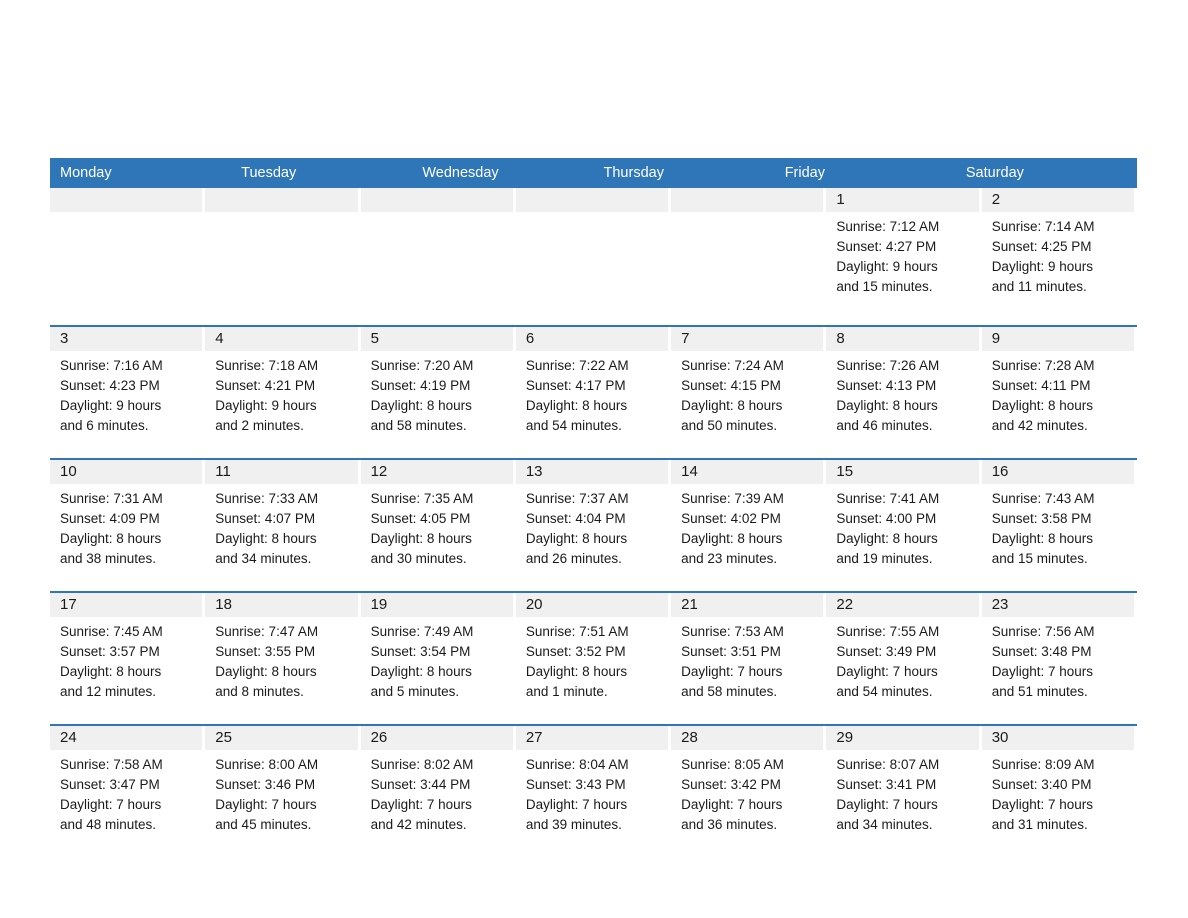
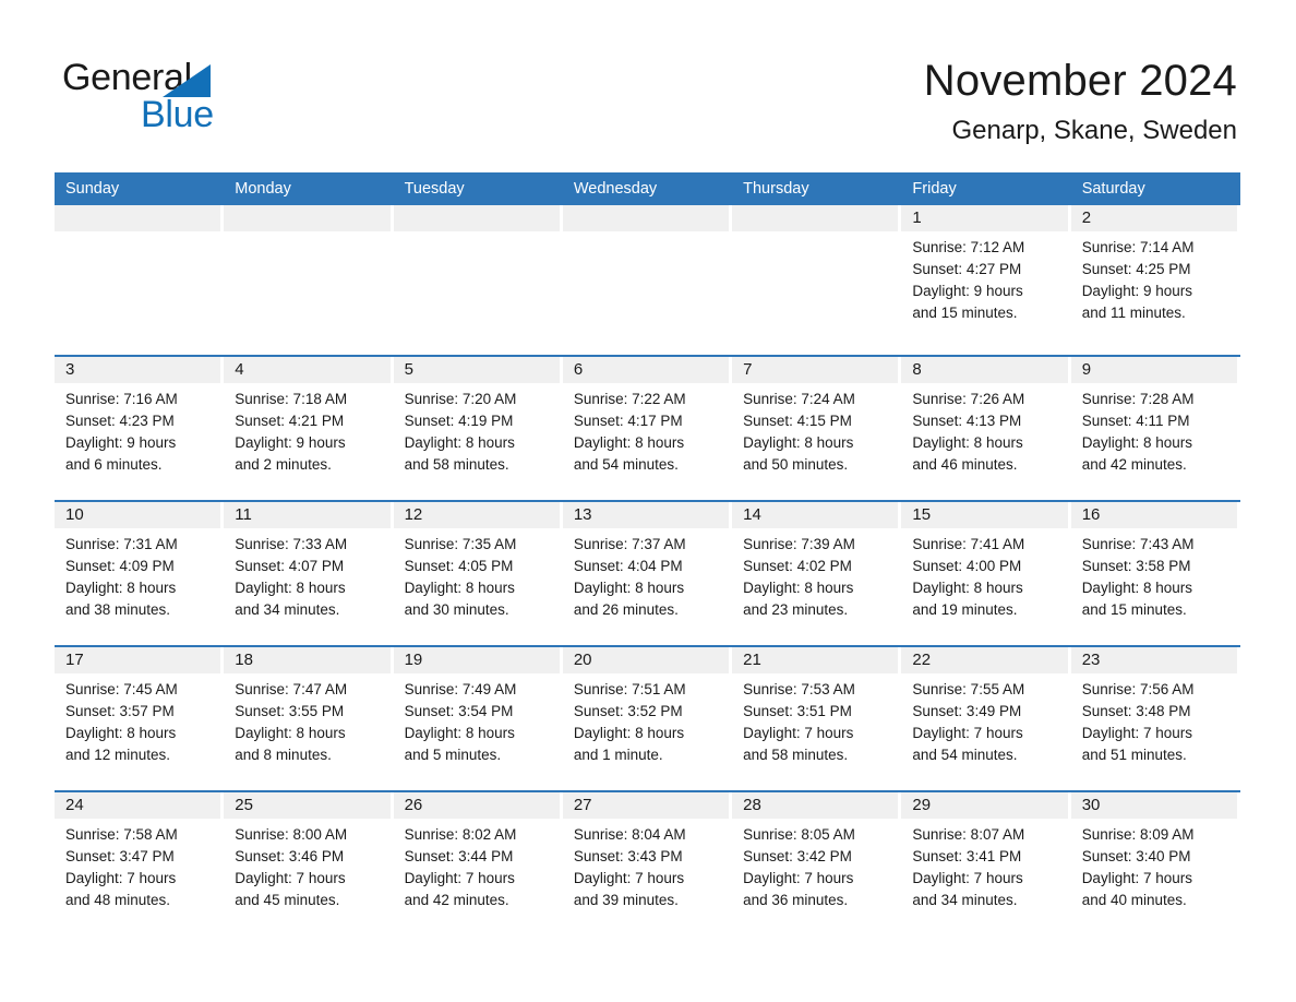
+ General
+ Blue
+ November 2024
+ Genarp, Skane, Sweden
+ Sunday
  Monday
  Tuesday
  Wednesday
  Thursday
  Friday
  Saturday
  1
  Sunrise: 7:12 AM
  Sunset: 4:27 PM
  Daylight: 9 hours
  and 15 minutes.
  2
  Sunrise: 7:14 AM
  Sunset: 4:25 PM
  Daylight: 9 hours
  and 11 minutes.
  3
  Sunrise: 7:16 AM
  Sunset: 4:23 PM
  Daylight: 9 hours
  and 6 minutes.
  4
  Sunrise: 7:18 AM
  Sunset: 4:21 PM
  Daylight: 9 hours
  and 2 minutes.
  5
  Sunrise: 7:20 AM
  Sunset: 4:19 PM
  Daylight: 8 hours
  and 58 minutes.
  6
  Sunrise: 7:22 AM
  Sunset: 4:17 PM
  Daylight: 8 hours
  and 54 minutes.
  7
  Sunrise: 7:24 AM
  Sunset: 4:15 PM
  Daylight: 8 hours
  and 50 minutes.
  8
  Sunrise: 7:26 AM
  Sunset: 4:13 PM
  Daylight: 8 hours
  and 46 minutes.
  9
  Sunrise: 7:28 AM
  Sunset: 4:11 PM
  Daylight: 8 hours
  and 42 minutes.
  10
  Sunrise: 7:31 AM
  Sunset: 4:09 PM
  Daylight: 8 hours
  and 38 minutes.
  11
  Sunrise: 7:33 AM
  Sunset: 4:07 PM
  Daylight: 8 hours
  and 34 minutes.
  12
  Sunrise: 7:35 AM
  Sunset: 4:05 PM
  Daylight: 8 hours
  and 30 minutes.
  13
  Sunrise: 7:37 AM
  Sunset: 4:04 PM
  Daylight: 8 hours
  and 26 minutes.
  14
  Sunrise: 7:39 AM
  Sunset: 4:02 PM
  Daylight: 8 hours
  and 23 minutes.
  15
  Sunrise: 7:41 AM
  Sunset: 4:00 PM
  Daylight: 8 hours
  and 19 minutes.
  16
  Sunrise: 7:43 AM
  Sunset: 3:58 PM
  Daylight: 8 hours
  and 15 minutes.
  17
  Sunrise: 7:45 AM
  Sunset: 3:57 PM
  Daylight: 8 hours
  and 12 minutes.
  18
  Sunrise: 7:47 AM
  Sunset: 3:55 PM
  Daylight: 8 hours
  and 8 minutes.
  19
  Sunrise: 7:49 AM
  Sunset: 3:54 PM
  Daylight: 8 hours
  and 5 minutes.
  20
  Sunrise: 7:51 AM
  Sunset: 3:52 PM
  Daylight: 8 hours
  and 1 minute.
  21
  Sunrise: 7:53 AM
  Sunset: 3:51 PM
  Daylight: 7 hours
  and 58 minutes.
  22
  Sunrise: 7:55 AM
  Sunset: 3:49 PM
  Daylight: 7 hours
  and 54 minutes.
  23
  Sunrise: 7:56 AM
  Sunset: 3:48 PM
  Daylight: 7 hours
  and 51 minutes.
  24
  Sunrise: 7:58 AM
  Sunset: 3:47 PM
  Daylight: 7 hours
  and 48 minutes.
  25
  Sunrise: 8:00 AM
  Sunset: 3:46 PM
  Daylight: 7 hours
  and 45 minutes.
  26
  Sunrise: 8:02 AM
  Sunset: 3:44 PM
  Daylight: 7 hours
  and 42 minutes.
  27
  Sunrise: 8:04 AM
  Sunset: 3:43 PM
  Daylight: 7 hours
  and 39 minutes.
  28
  Sunrise: 8:05 AM
  Sunset: 3:42 PM
  Daylight: 7 hours
  and 36 minutes.
  29
  Sunrise: 8:07 AM
  Sunset: 3:41 PM
  Daylight: 7 hours
  and 34 minutes.
  30
  Sunrise: 8:09 AM
  Sunset: 3:40 PM
  Daylight: 7 hours
- and 31 minutes.
+ and 40 minutes.
